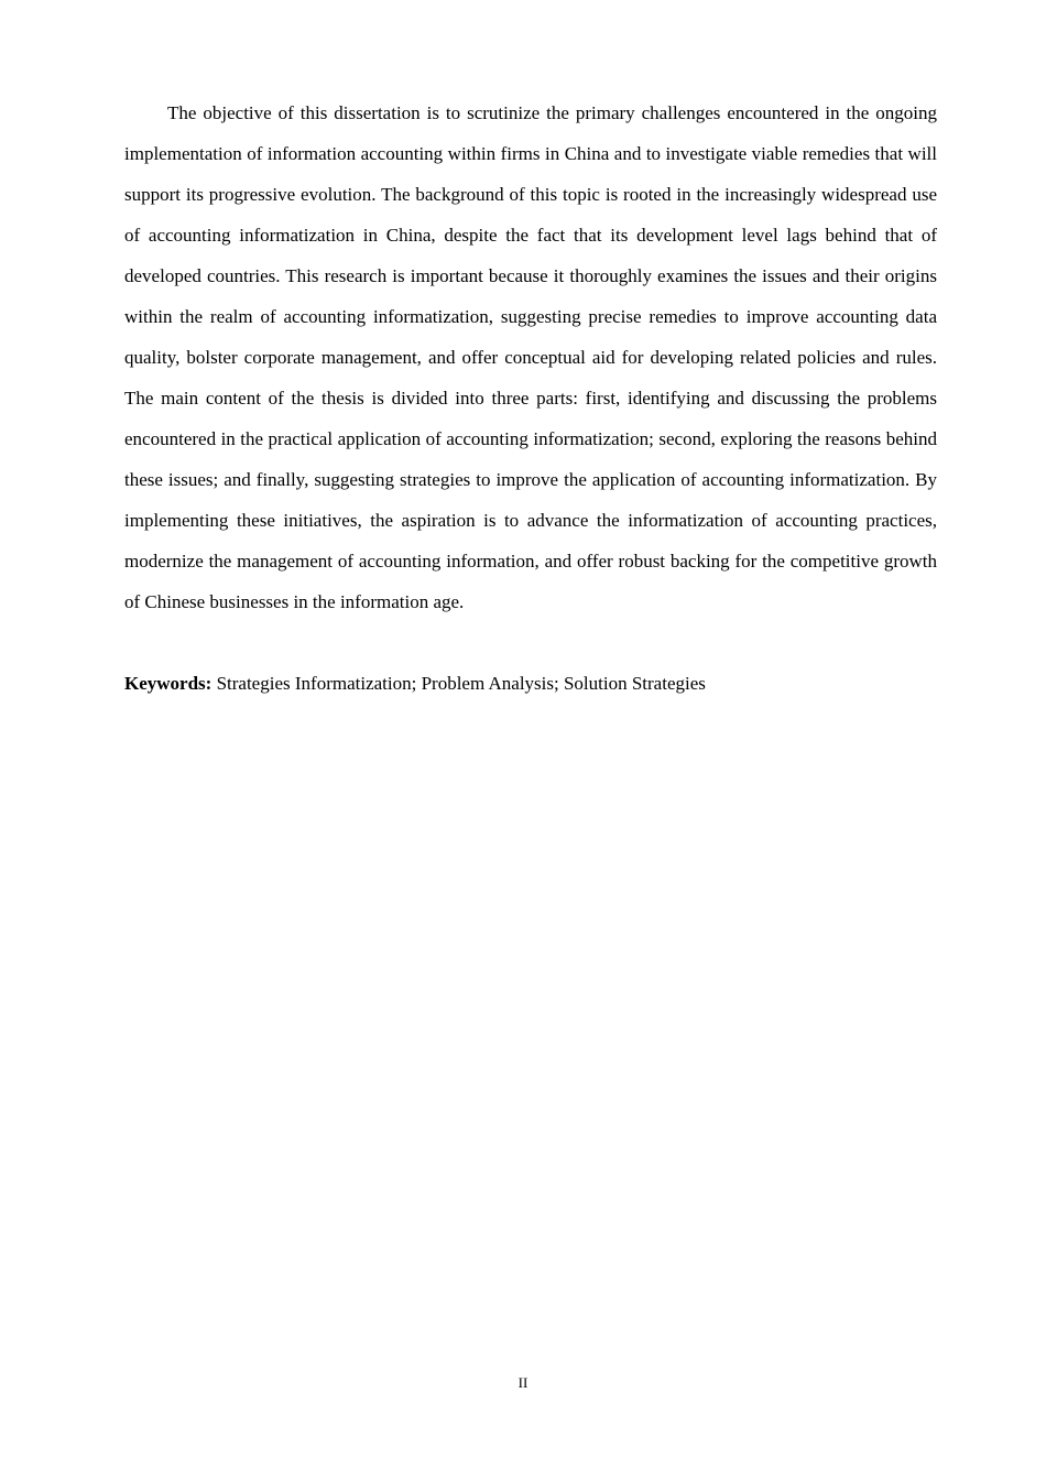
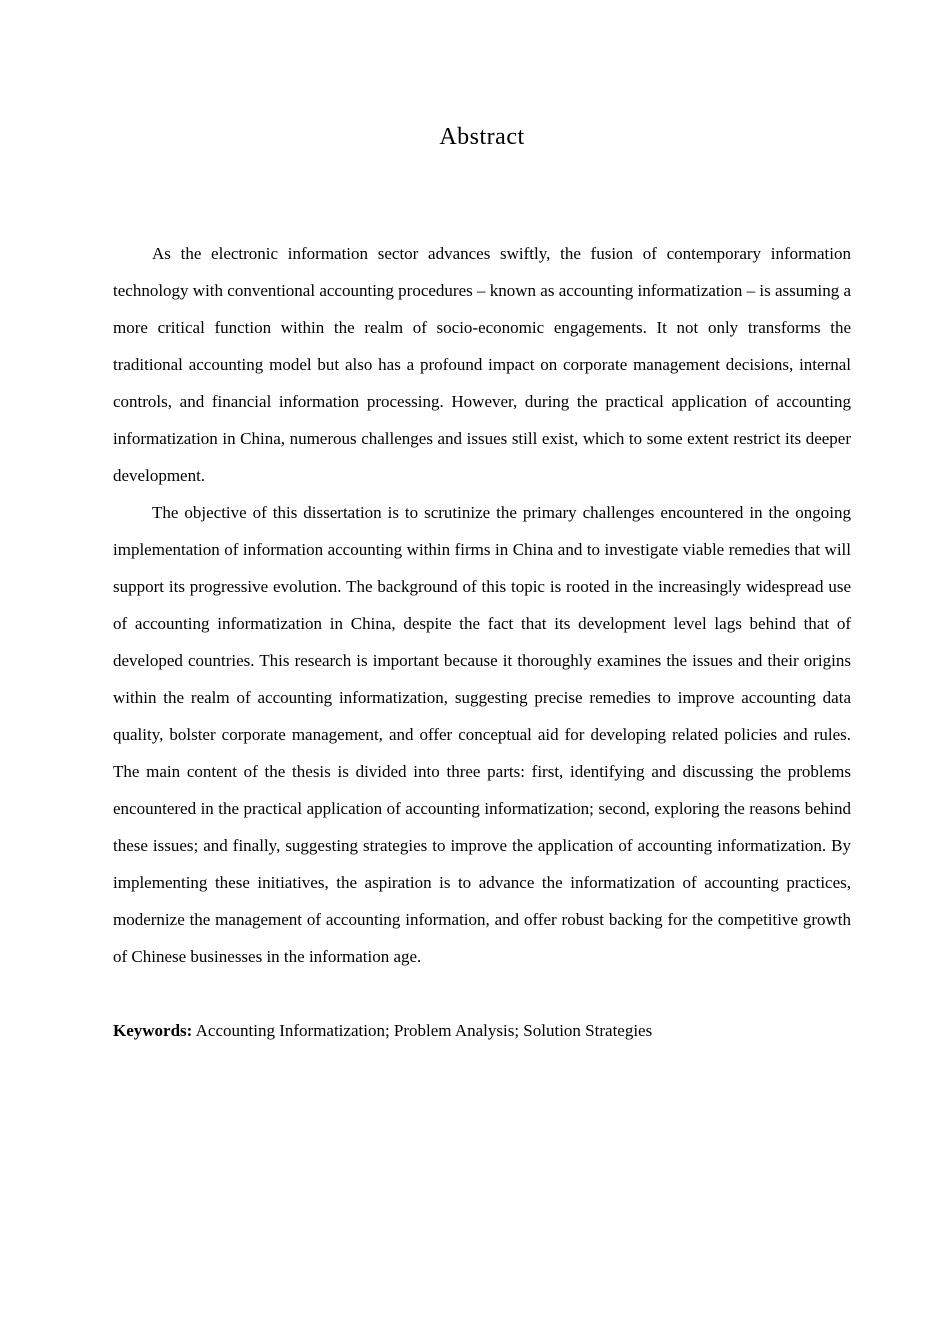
+ Abstract
+ As the electronic information sector advances swiftly, the fusion of contemporary information technology with conventional accounting procedures – known as accounting informatization – is assuming a more critical function within the realm of socio-economic engagements. It not only transforms the traditional accounting model but also has a profound impact on corporate management decisions, internal controls, and financial information processing. However, during the practical application of accounting informatization in China, numerous challenges and issues still exist, which to some extent restrict its deeper development.
  The objective of this dissertation is to scrutinize the primary challenges encountered in the ongoing implementation of information accounting within firms in China and to investigate viable remedies that will support its progressive evolution. The background of this topic is rooted in the increasingly widespread use of accounting informatization in China, despite the fact that its development level lags behind that of developed countries. This research is important because it thoroughly examines the issues and their origins within the realm of accounting informatization, suggesting precise remedies to improve accounting data quality, bolster corporate management, and offer conceptual aid for developing related policies and rules. The main content of the thesis is divided into three parts: first, identifying and discussing the problems encountered in the practical application of accounting informatization; second, exploring the reasons behind these issues; and finally, suggesting strategies to improve the application of accounting informatization. By implementing these initiatives, the aspiration is to advance the informatization of accounting practices, modernize the management of accounting information, and offer robust backing for the competitive growth of Chinese businesses in the information age.
- Keywords: Strategies Informatization; Problem Analysis; Solution Strategies
+ Keywords: Accounting Informatization; Problem Analysis; Solution Strategies
- II
